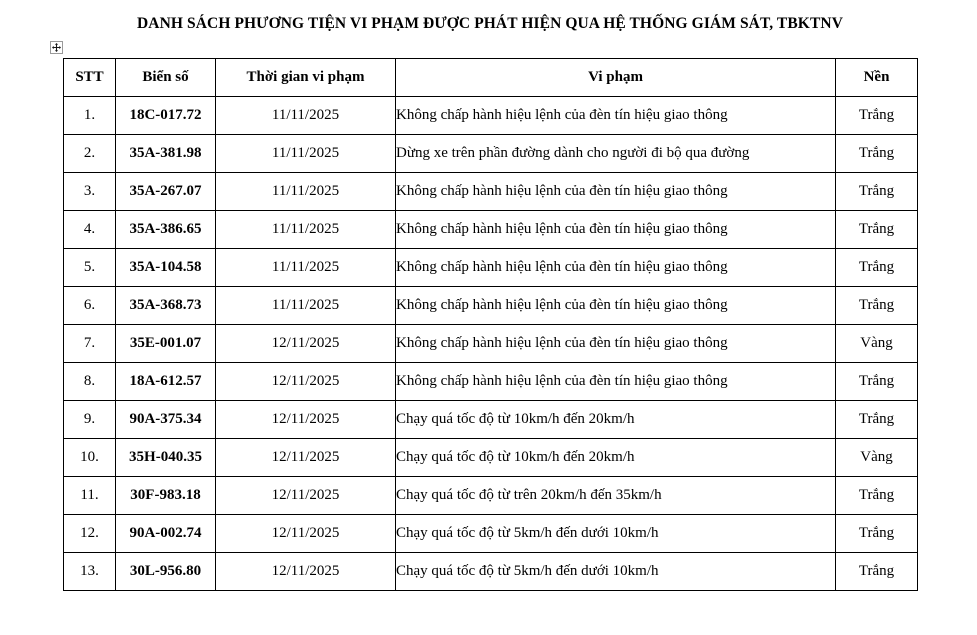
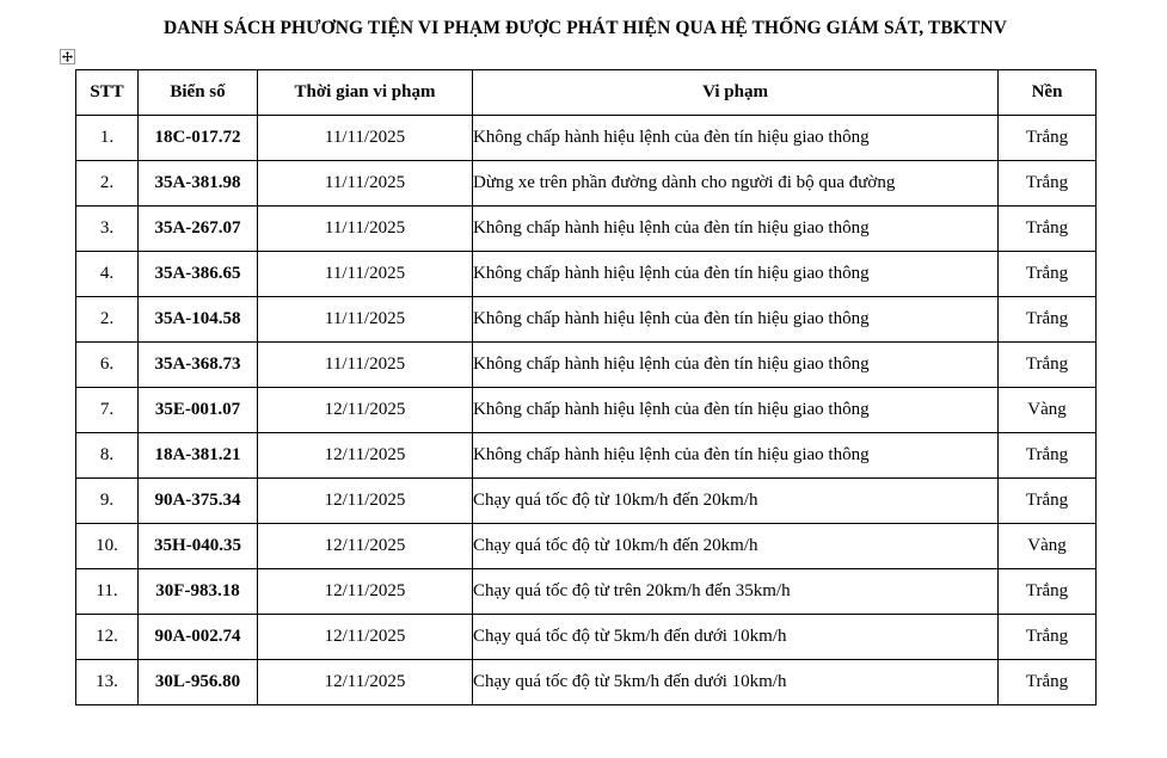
  DANH SÁCH PHƯƠNG TIỆN VI PHẠM ĐƯỢC PHÁT HIỆN QUA HỆ THỐNG GIÁM SÁT, TBKTNV
  STT	Biển số	Thời gian vi phạm	Vi phạm	Nền
  1.	18C-017.72	11/11/2025	Không chấp hành hiệu lệnh của đèn tín hiệu giao thông	Trắng
  2.	35A-381.98	11/11/2025	Dừng xe trên phần đường dành cho người đi bộ qua đường	Trắng
  3.	35A-267.07	11/11/2025	Không chấp hành hiệu lệnh của đèn tín hiệu giao thông	Trắng
  4.	35A-386.65	11/11/2025	Không chấp hành hiệu lệnh của đèn tín hiệu giao thông	Trắng
- 5.	35A-104.58	11/11/2025	Không chấp hành hiệu lệnh của đèn tín hiệu giao thông	Trắng
+ 2.	35A-104.58	11/11/2025	Không chấp hành hiệu lệnh của đèn tín hiệu giao thông	Trắng
  6.	35A-368.73	11/11/2025	Không chấp hành hiệu lệnh của đèn tín hiệu giao thông	Trắng
  7.	35E-001.07	12/11/2025	Không chấp hành hiệu lệnh của đèn tín hiệu giao thông	Vàng
- 8.	18A-612.57	12/11/2025	Không chấp hành hiệu lệnh của đèn tín hiệu giao thông	Trắng
+ 8.	18A-381.21	12/11/2025	Không chấp hành hiệu lệnh của đèn tín hiệu giao thông	Trắng
  9.	90A-375.34	12/11/2025	Chạy quá tốc độ từ 10km/h đến 20km/h	Trắng
  10.	35H-040.35	12/11/2025	Chạy quá tốc độ từ 10km/h đến 20km/h	Vàng
  11.	30F-983.18	12/11/2025	Chạy quá tốc độ từ trên 20km/h đến 35km/h	Trắng
  12.	90A-002.74	12/11/2025	Chạy quá tốc độ từ 5km/h đến dưới 10km/h	Trắng
  13.	30L-956.80	12/11/2025	Chạy quá tốc độ từ 5km/h đến dưới 10km/h	Trắng
